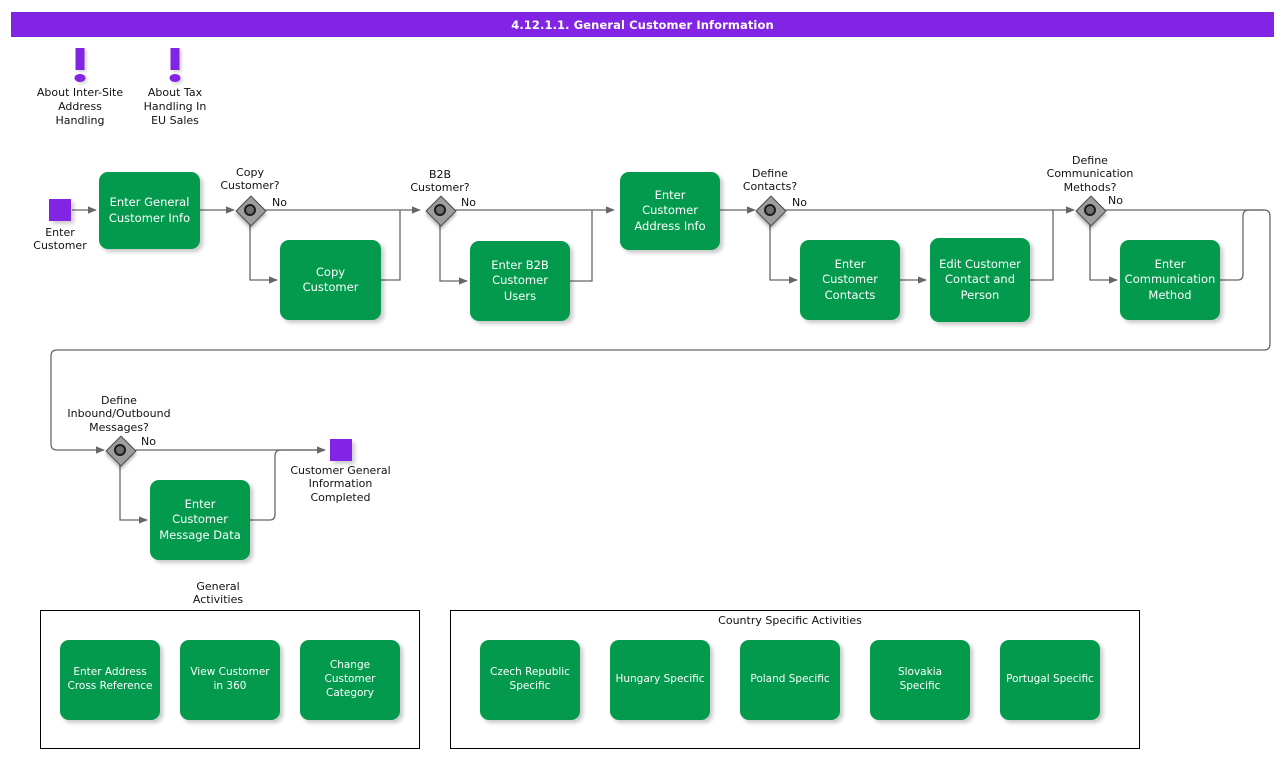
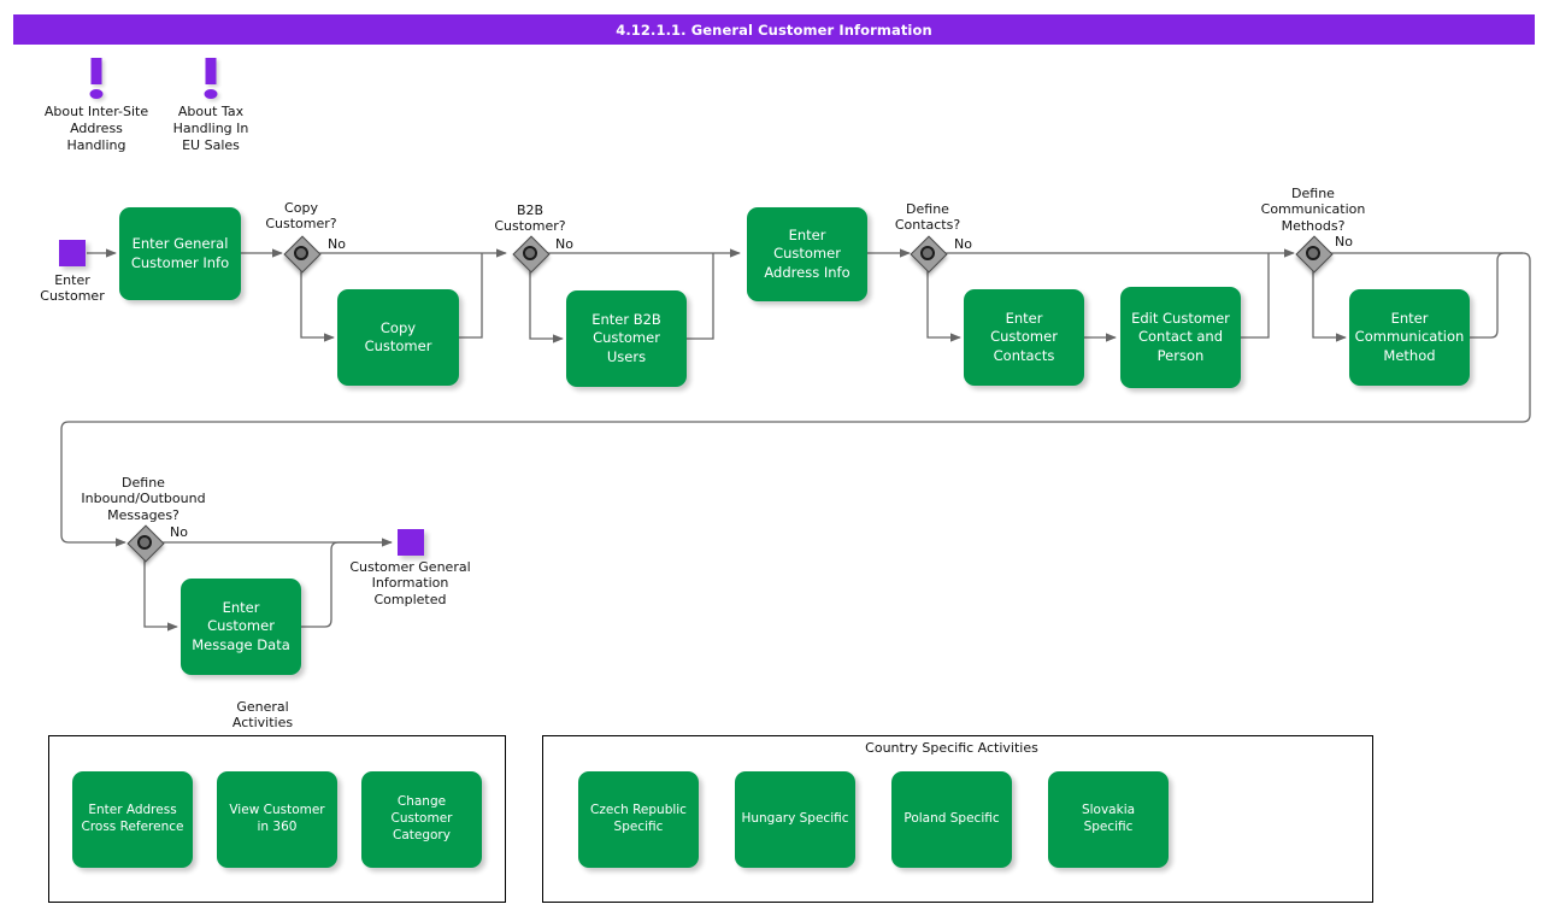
  4.12.1.1. General Customer Information
  About Inter-Site
  Address
  Handling
  About Tax
  Handling In
  EU Sales
  Enter
  Customer
  Enter General
  Customer Info
  Copy
  Customer
  Enter B2B
  Customer Users
  Enter Customer
  Address Info
  Enter Customer
  Contacts
  Edit Customer
  Contact and
  Person
  Enter
  Communication
  Method
  Enter Customer
  Message Data
  Copy
  Customer?
  No
  B2B
  Customer?
  No
  Define
  Contacts?
  No
  Define
  Communication
  Methods?
  No
  Define
  Inbound/Outbound
  Messages?
  No
  Customer General
  Information
  Completed
  General
  Activities
  Enter Address
  Cross Reference
  View Customer
  in 360
  Change
  Customer
  Category
  Country Specific Activities
  Czech Republic
  Specific
  Hungary Specific
  Poland Specific
  Slovakia
  Specific
- Portugal Specific
